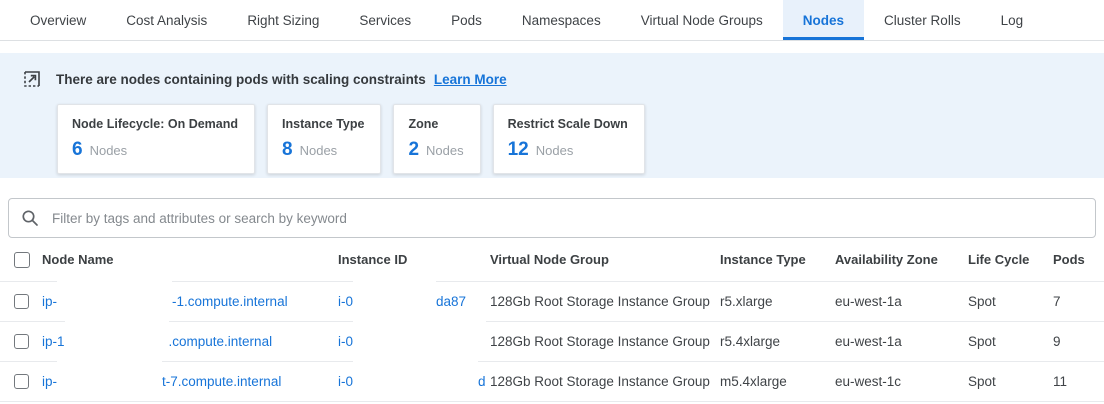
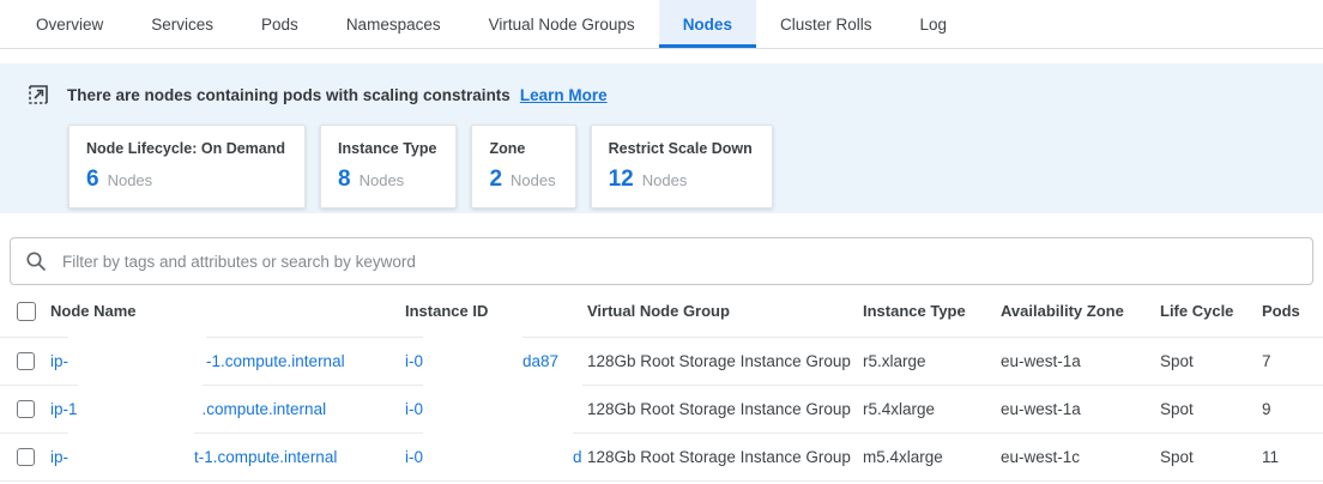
  Overview
- Cost Analysis
- Right Sizing
  Services
  Pods
  Namespaces
  Virtual Node Groups
  Nodes
  Cluster Rolls
  Log
  There are nodes containing pods with scaling constraints
  Learn More
  Node Lifecycle: On Demand
  6
  Nodes
  Instance Type
  8
  Nodes
  Zone
  2
  Nodes
  Restrict Scale Down
  12
  Nodes
  Filter by tags and attributes or search by keyword
  Node Name
  Instance ID
  Virtual Node Group
  Instance Type
  Availability Zone
  Life Cycle
  Pods
  ip-
  -1.compute.internal
  i-0
  da87
  128Gb Root Storage Instance Group
  r5.xlarge
  eu-west-1a
  Spot
  7
  ip-1
  .compute.internal
  i-0
  128Gb Root Storage Instance Group
  r5.4xlarge
  eu-west-1a
  Spot
  9
  ip-
- t-7.compute.internal
+ t-1.compute.internal
  i-0
  d
  128Gb Root Storage Instance Group
  m5.4xlarge
  eu-west-1c
  Spot
  11
